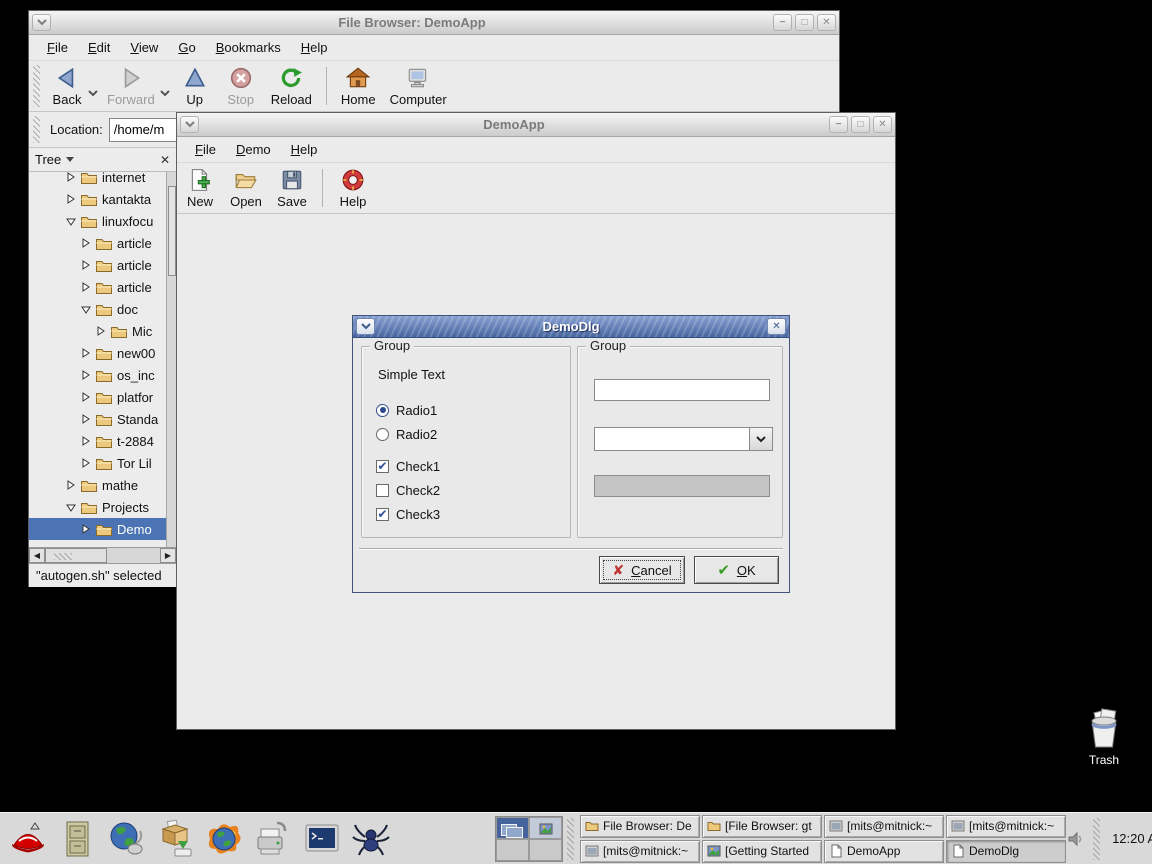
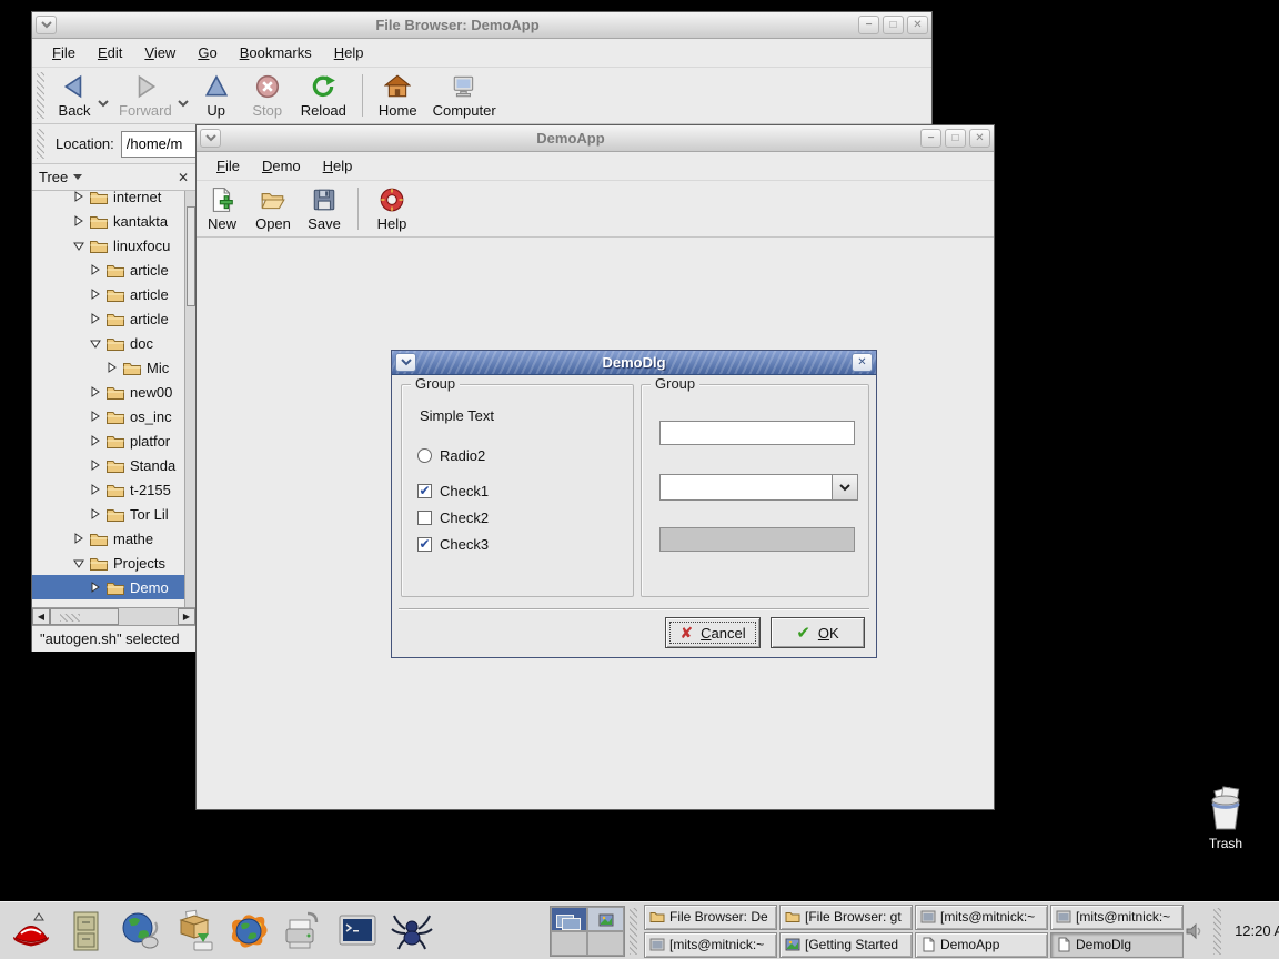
  Trash
  File Browser: DemoApp
  −
  □
  ✕
  File
  Edit
  View
  Go
  Bookmarks
  Help
  Back
  Forward
  Up
  Stop
  Reload
  Home
  Computer
  Location:
  /home/m
  Tree
  ✕
  internet
  kantakta
  linuxfocu
  article
  article
  article
  doc
  Mic
  new00
  os_inc
  platfor
  Standa
- t-2884
+ t-2155
  Tor Lil
  mathe
  Projects
  Demo
  ◀
  ▶
  "autogen.sh" selected
  DemoApp
  −
  □
  ✕
  File
  Demo
  Help
  New
  Open
  Save
  Help
  DemoDlg
  ✕
  Group
  Simple Text
- Radio1
  Radio2
  ✔
  Check1
  Check2
  ✔
  Check3
  Group
  ✘
  Cancel
  ✔
  OK
  File Browser: De
  [File Browser: gt
  [mits@mitnick:~
  [mits@mitnick:~
  [mits@mitnick:~
  [Getting Started
  DemoApp
  DemoDlg
  12:20
